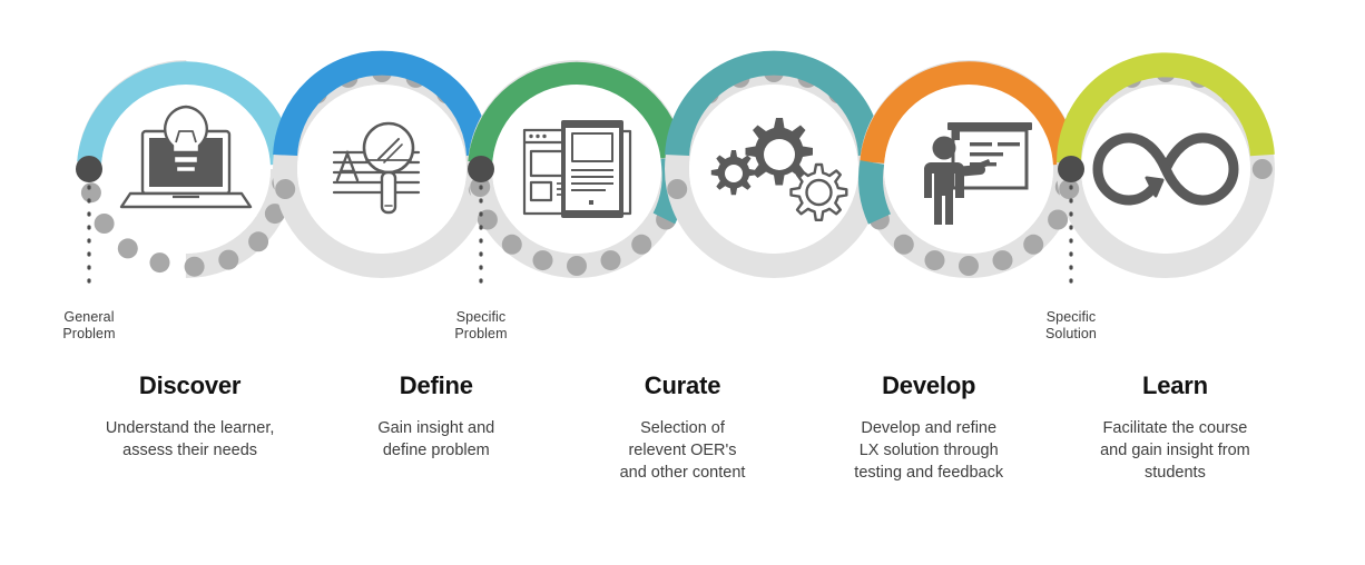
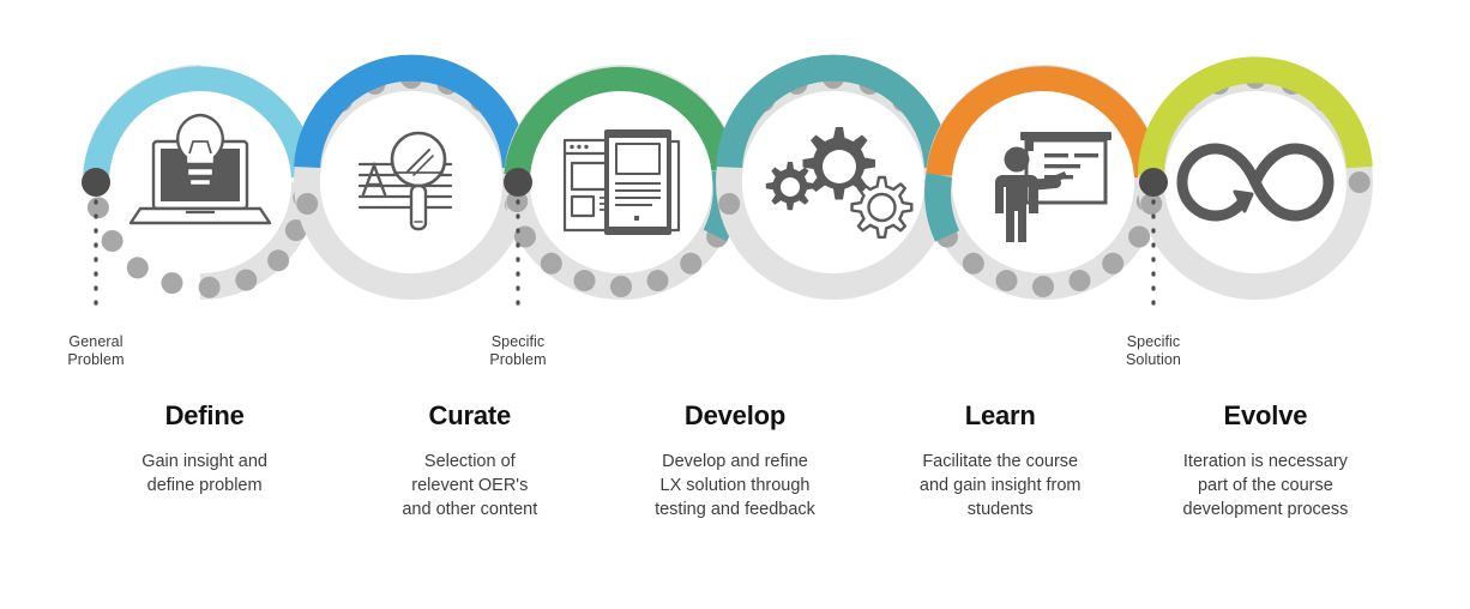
  General
  Problem
  Specific
  Problem
  Specific
  Solution
- Discover
- Understand the learner,
- assess their needs
  Define
  Gain insight and
  define problem
  Curate
  Selection of
  relevent OER's
  and other content
  Develop
  Develop and refine
  LX solution through
  testing and feedback
  Learn
  Facilitate the course
  and gain insight from
  students
+ Evolve
+ Iteration is necessary
+ part of the course
+ development process
